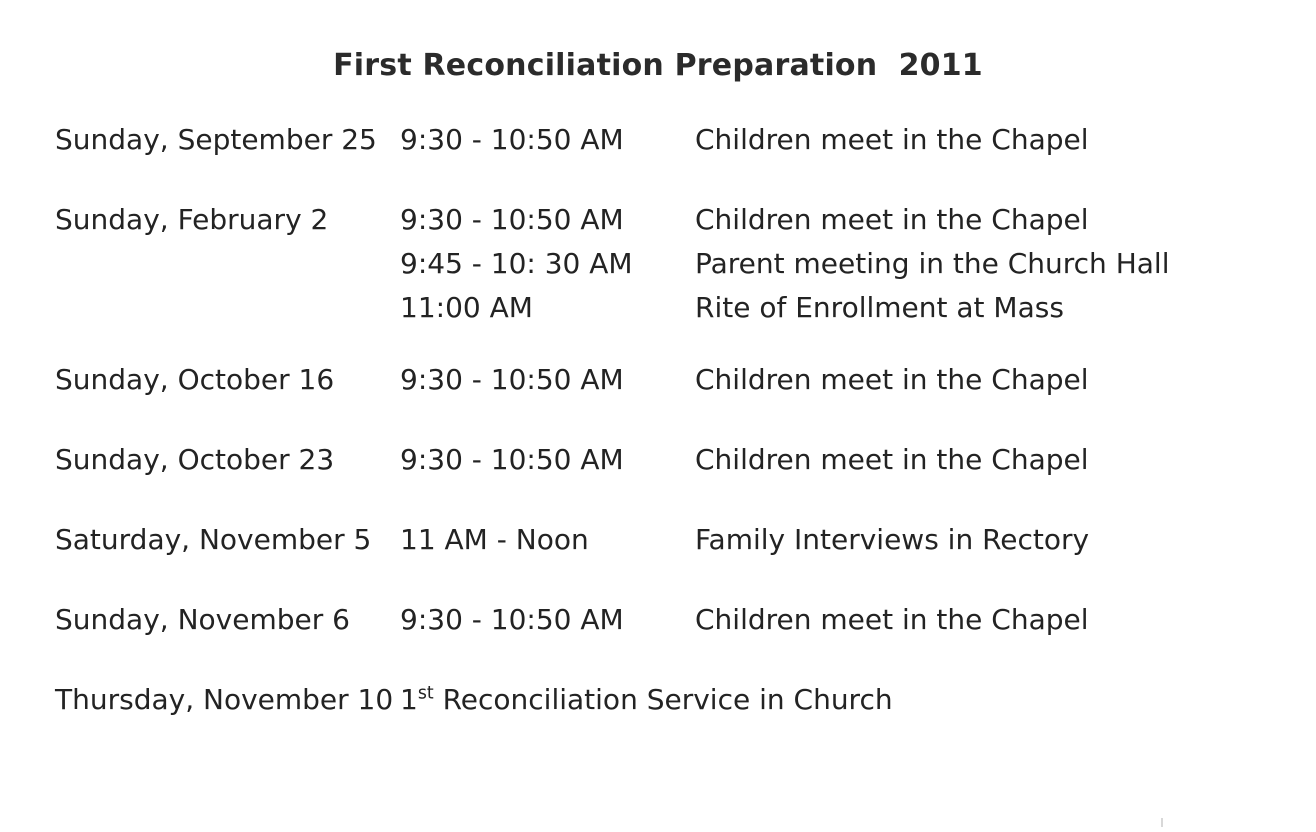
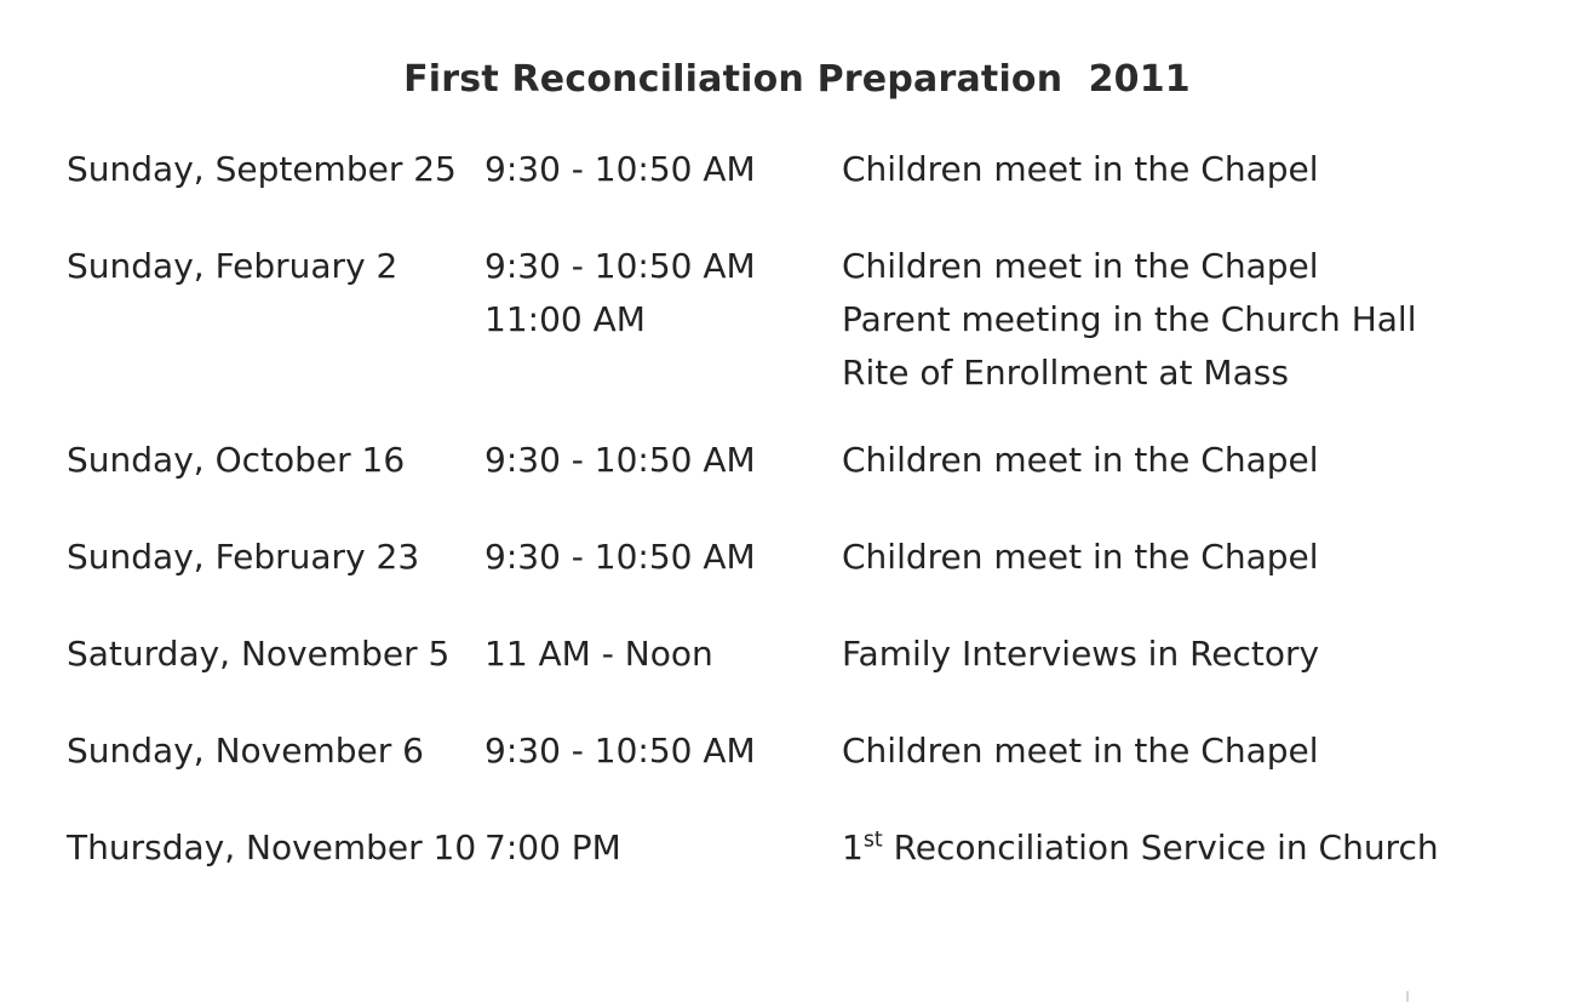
  First Reconciliation Preparation 2011
  Sunday, September 25
  9:30 - 10:50 AM
  Children meet in the Chapel
  Sunday, February 2
  9:30 - 10:50 AM
- 9:45 - 10: 30 AM
  11:00 AM
  Children meet in the Chapel
  Parent meeting in the Church Hall
  Rite of Enrollment at Mass
  Sunday, October 16
  9:30 - 10:50 AM
  Children meet in the Chapel
- Sunday, October 23
+ Sunday, February 23
  9:30 - 10:50 AM
  Children meet in the Chapel
  Saturday, November 5
  11 AM - Noon
  Family Interviews in Rectory
  Sunday, November 6
  9:30 - 10:50 AM
  Children meet in the Chapel
  Thursday, November 10
+ 7:00 PM
  1st Reconciliation Service in Church
